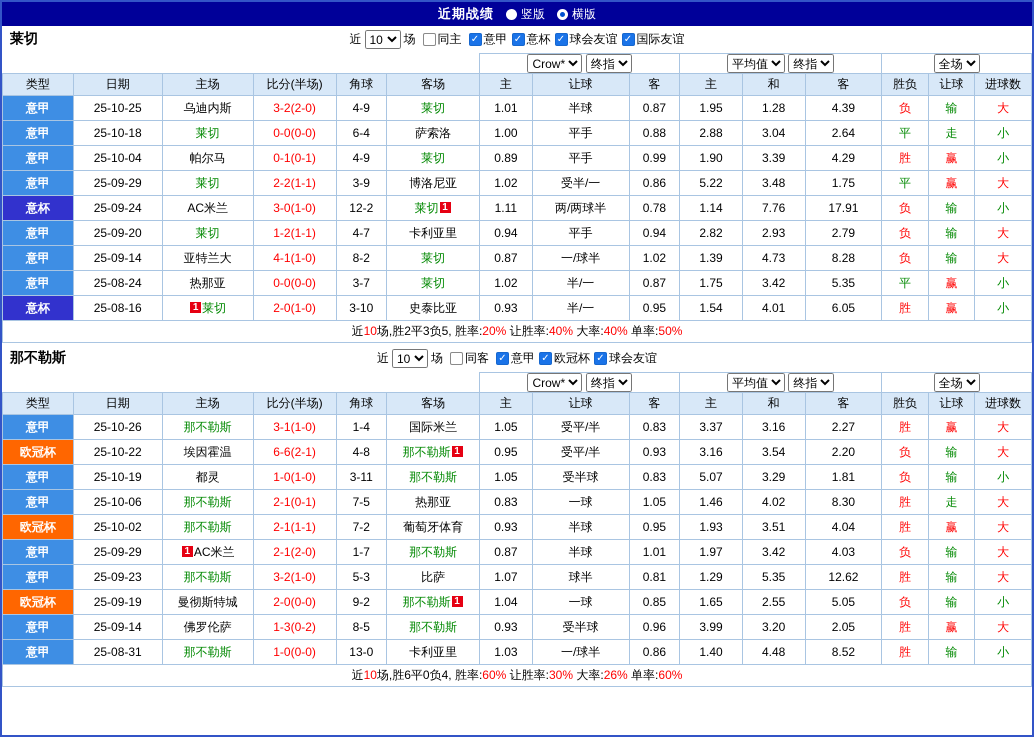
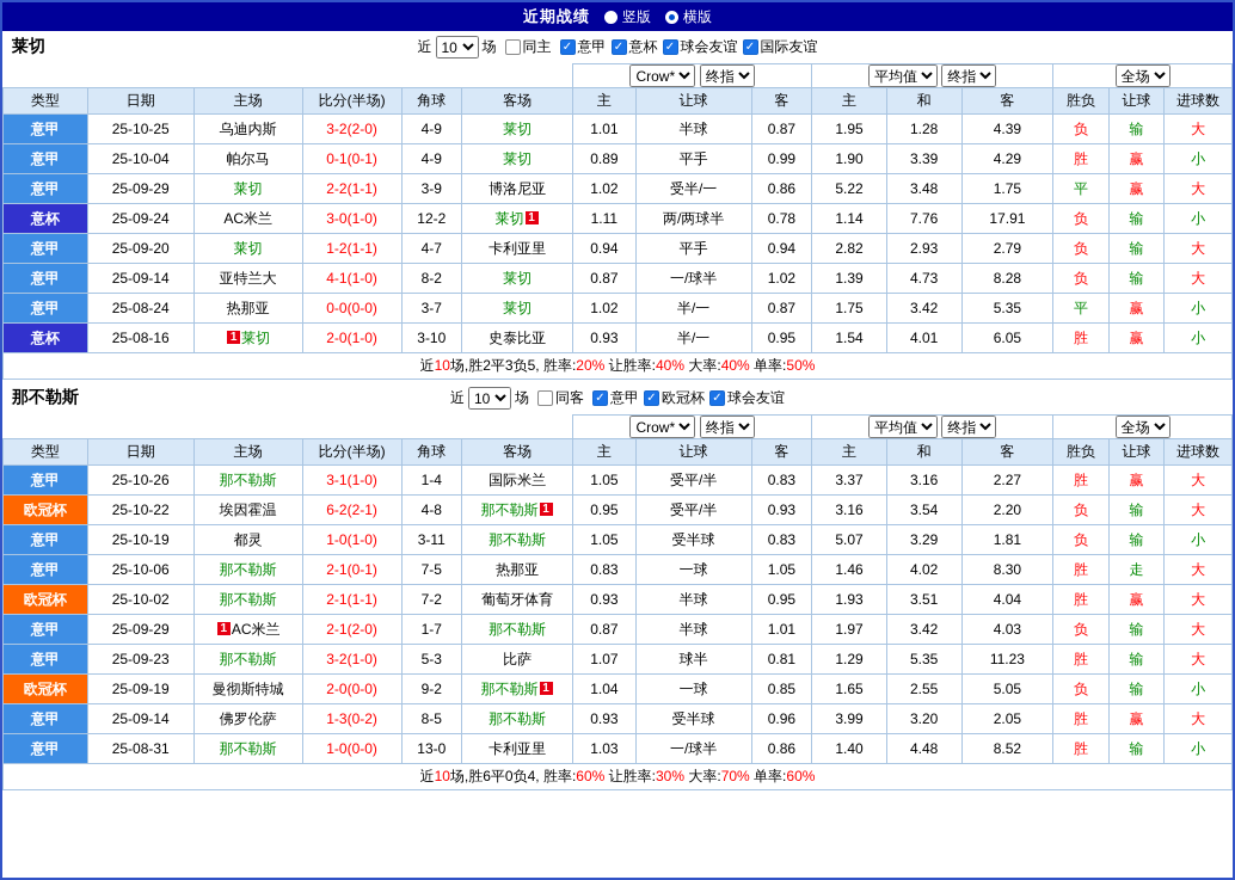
  近期战绩
  竖版
  横版
  莱切
  近
  10
  场
  同主
  ✓
  意甲
  ✓
  意杯
  ✓
  球会友谊
  ✓
  国际友谊
  	Crow* 终指	平均值 终指	全场
  类型	日期	主场	比分(半场)	角球	客场	主	让球	客	主	和	客	胜负	让球	进球数
  意甲	25-10-25	乌迪内斯	3-2(2-0)	4-9	莱切	1.01	半球	0.87	1.95	1.28	4.39	负	输	大
- 意甲	25-10-18	莱切	0-0(0-0)	6-4	萨索洛	1.00	平手	0.88	2.88	3.04	2.64	平	走	小
  意甲	25-10-04	帕尔马	0-1(0-1)	4-9	莱切	0.89	平手	0.99	1.90	3.39	4.29	胜	赢	小
  意甲	25-09-29	莱切	2-2(1-1)	3-9	博洛尼亚	1.02	受半/一	0.86	5.22	3.48	1.75	平	赢	大
  意杯	25-09-24	AC米兰	3-0(1-0)	12-2	莱切 1	1.11	两/两球半	0.78	1.14	7.76	17.91	负	输	小
  意甲	25-09-20	莱切	1-2(1-1)	4-7	卡利亚里	0.94	平手	0.94	2.82	2.93	2.79	负	输	大
  意甲	25-09-14	亚特兰大	4-1(1-0)	8-2	莱切	0.87	一/球半	1.02	1.39	4.73	8.28	负	输	大
  意甲	25-08-24	热那亚	0-0(0-0)	3-7	莱切	1.02	半/一	0.87	1.75	3.42	5.35	平	赢	小
  意杯	25-08-16	1 莱切	2-0(1-0)	3-10	史泰比亚	0.93	半/一	0.95	1.54	4.01	6.05	胜	赢	小
  近10场,胜2平3负5, 胜率:20% 让胜率:40% 大率:40% 单率:50%
  那不勒斯
  近
  10
  场
  同客
  ✓
  意甲
  ✓
  欧冠杯
  ✓
  球会友谊
  	Crow* 终指	平均值 终指	全场
  类型	日期	主场	比分(半场)	角球	客场	主	让球	客	主	和	客	胜负	让球	进球数
  意甲	25-10-26	那不勒斯	3-1(1-0)	1-4	国际米兰	1.05	受平/半	0.83	3.37	3.16	2.27	胜	赢	大
- 欧冠杯	25-10-22	埃因霍温	6-6(2-1)	4-8	那不勒斯 1	0.95	受平/半	0.93	3.16	3.54	2.20	负	输	大
+ 欧冠杯	25-10-22	埃因霍温	6-2(2-1)	4-8	那不勒斯 1	0.95	受平/半	0.93	3.16	3.54	2.20	负	输	大
  意甲	25-10-19	都灵	1-0(1-0)	3-11	那不勒斯	1.05	受半球	0.83	5.07	3.29	1.81	负	输	小
  意甲	25-10-06	那不勒斯	2-1(0-1)	7-5	热那亚	0.83	一球	1.05	1.46	4.02	8.30	胜	走	大
  欧冠杯	25-10-02	那不勒斯	2-1(1-1)	7-2	葡萄牙体育	0.93	半球	0.95	1.93	3.51	4.04	胜	赢	大
  意甲	25-09-29	1 AC米兰	2-1(2-0)	1-7	那不勒斯	0.87	半球	1.01	1.97	3.42	4.03	负	输	大
- 意甲	25-09-23	那不勒斯	3-2(1-0)	5-3	比萨	1.07	球半	0.81	1.29	5.35	12.62	胜	输	大
+ 意甲	25-09-23	那不勒斯	3-2(1-0)	5-3	比萨	1.07	球半	0.81	1.29	5.35	11.23	胜	输	大
  欧冠杯	25-09-19	曼彻斯特城	2-0(0-0)	9-2	那不勒斯 1	1.04	一球	0.85	1.65	2.55	5.05	负	输	小
  意甲	25-09-14	佛罗伦萨	1-3(0-2)	8-5	那不勒斯	0.93	受半球	0.96	3.99	3.20	2.05	胜	赢	大
  意甲	25-08-31	那不勒斯	1-0(0-0)	13-0	卡利亚里	1.03	一/球半	0.86	1.40	4.48	8.52	胜	输	小
- 近10场,胜6平0负4, 胜率:60% 让胜率:30% 大率:26% 单率:60%
+ 近10场,胜6平0负4, 胜率:60% 让胜率:30% 大率:70% 单率:60%
